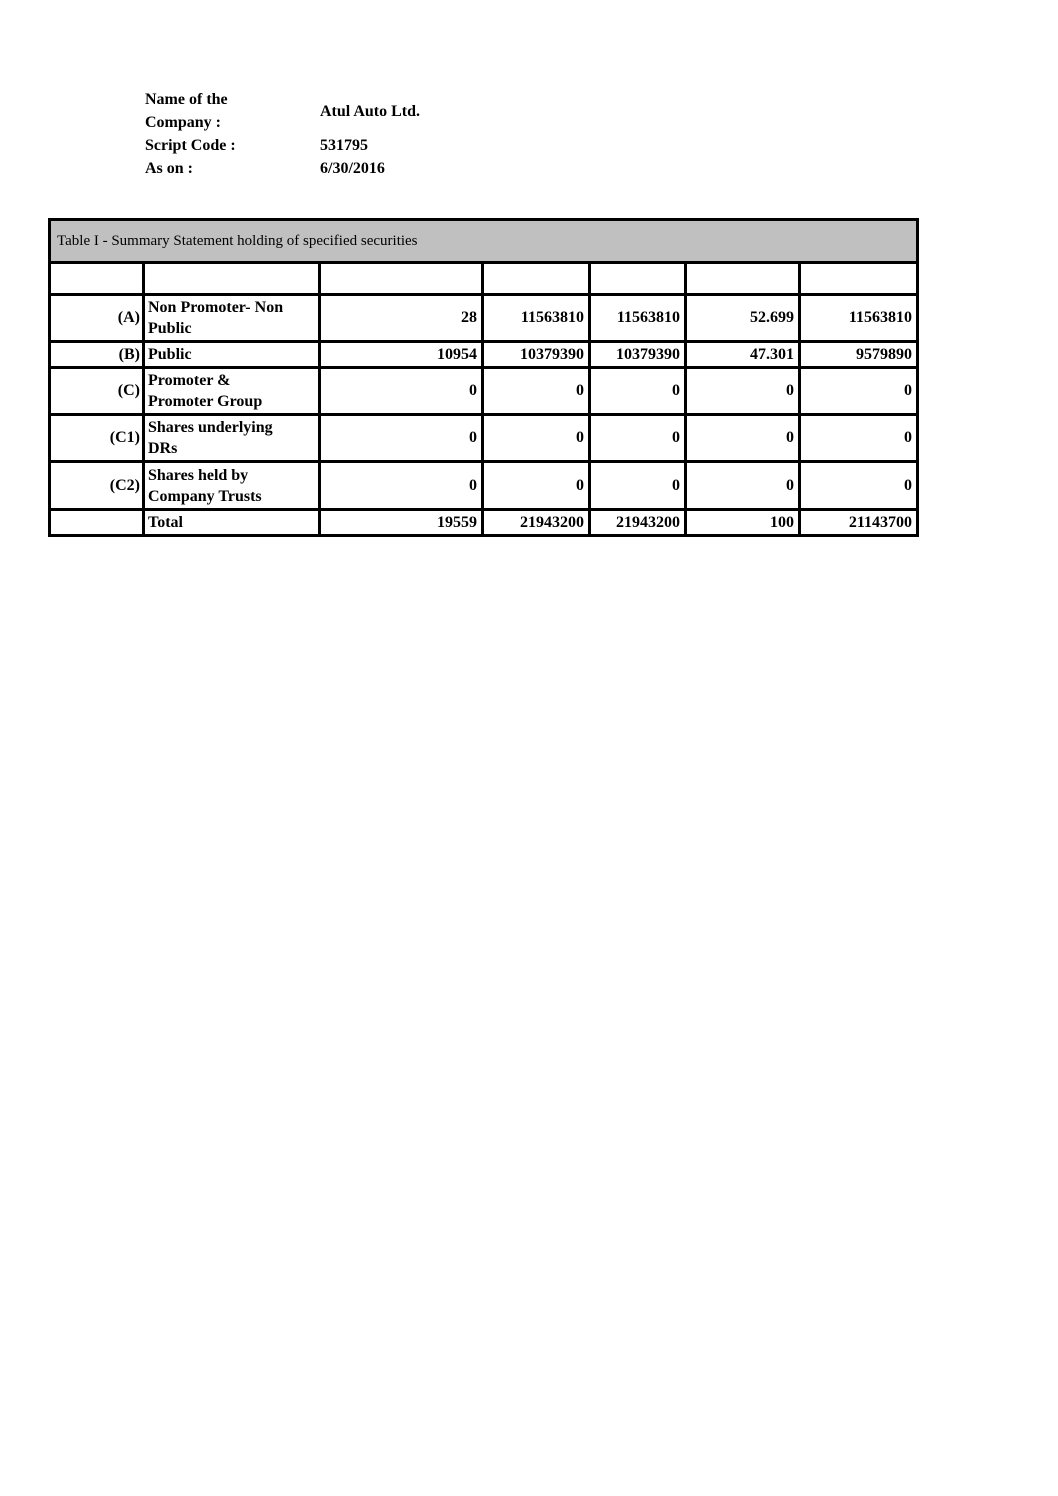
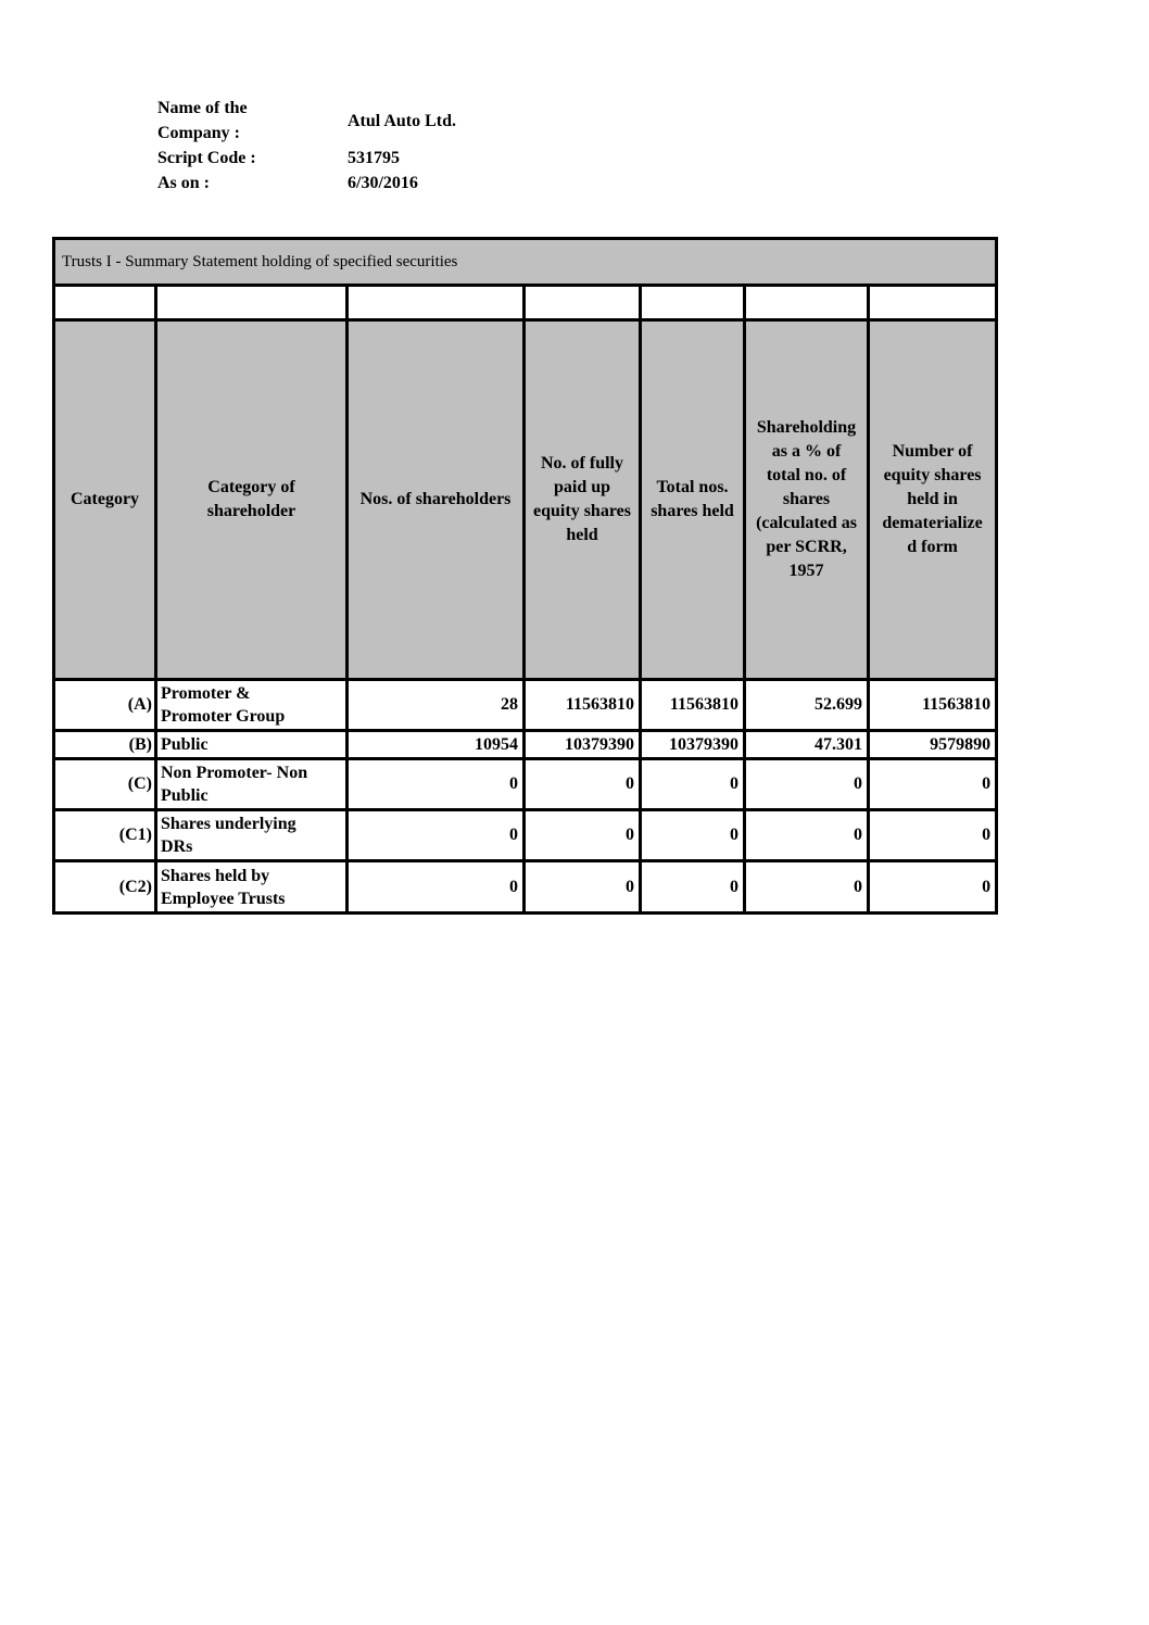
  Name of the
  Company :
  Atul Auto Ltd.
  Script Code :
  531795
  As on :
  6/30/2016
- Table I - Summary Statement holding of specified securities
+ Trusts I - Summary Statement holding of specified securities
+ Category	Category of shareholder	Nos. of shareholders	No. of fully paid up equity shares held	Total nos. shares held	Shareholding as a % of total no. of shares (calculated as per SCRR, 1957	Number of equity shares held in dematerialize d form
- (A)	Non Promoter- Non Public	28	11563810	11563810	52.699	11563810
+ (A)	Promoter & Promoter Group	28	11563810	11563810	52.699	11563810
  (B)	Public	10954	10379390	10379390	47.301	9579890
- (C)	Promoter & Promoter Group	0	0	0	0	0
+ (C)	Non Promoter- Non Public	0	0	0	0	0
  (C1)	Shares underlying DRs	0	0	0	0	0
- (C2)	Shares held by Company Trusts	0	0	0	0	0
+ (C2)	Shares held by Employee Trusts	0	0	0	0	0
- 	Total	19559	21943200	21943200	100	21143700
